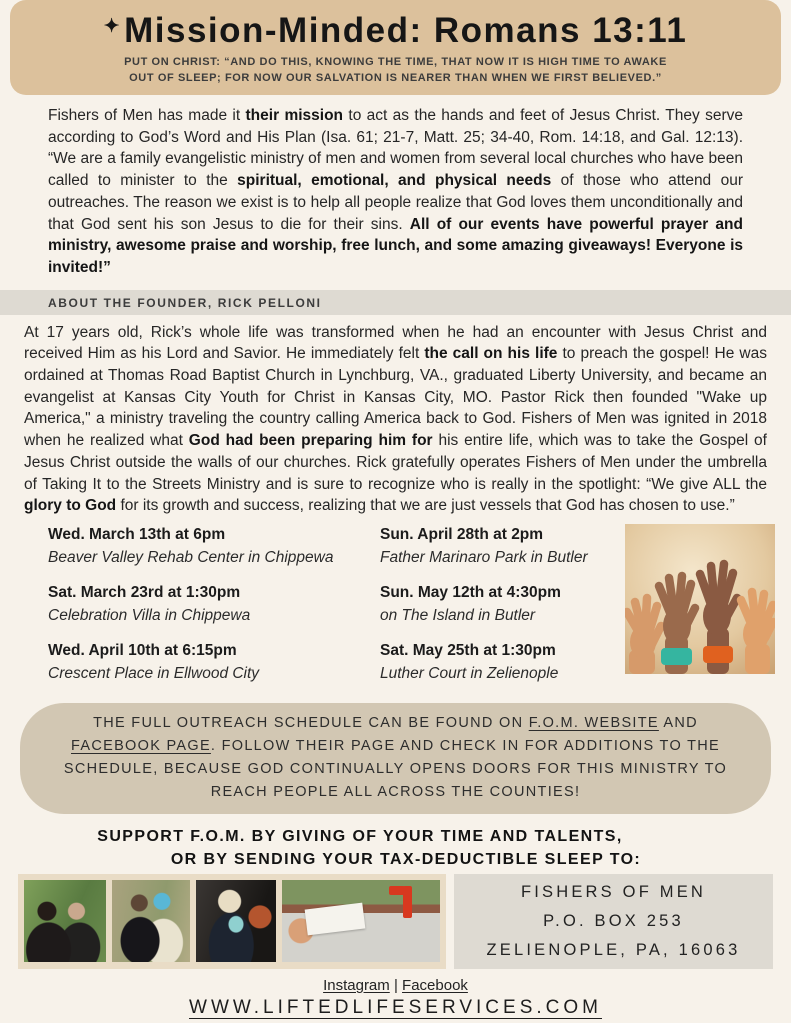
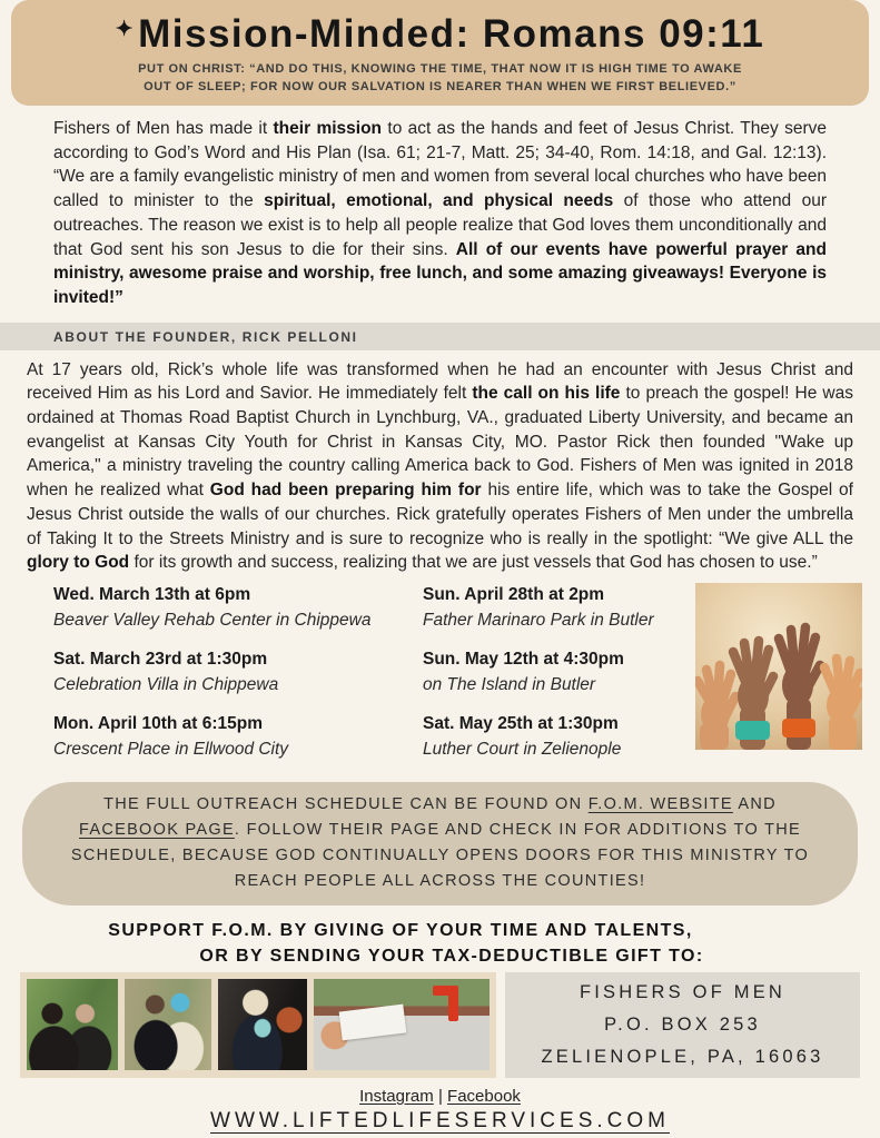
- ✦ Mission-Minded: Romans 13:11
+ ✦ Mission-Minded: Romans 09:11
  PUT ON CHRIST: “AND DO THIS, KNOWING THE TIME, THAT NOW IT IS HIGH TIME TO AWAKE
  OUT OF SLEEP; FOR NOW OUR SALVATION IS NEARER THAN WHEN WE FIRST BELIEVED.”
  Fishers of Men has made it their mission to act as the hands and feet of Jesus Christ. They serve according to God’s Word and His Plan (Isa. 61; 21-7, Matt. 25; 34-40, Rom. 14:18, and Gal. 12:13). “We are a family evangelistic ministry of men and women from several local churches who have been called to minister to the spiritual, emotional, and physical needs of those who attend our outreaches. The reason we exist is to help all people realize that God loves them unconditionally and that God sent his son Jesus to die for their sins. All of our events have powerful prayer and ministry, awesome praise and worship, free lunch, and some amazing giveaways! Everyone is invited!”
  ABOUT THE FOUNDER, RICK PELLONI
  At 17 years old, Rick’s whole life was transformed when he had an encounter with Jesus Christ and received Him as his Lord and Savior. He immediately felt the call on his life to preach the gospel! He was ordained at Thomas Road Baptist Church in Lynchburg, VA., graduated Liberty University, and became an evangelist at Kansas City Youth for Christ in Kansas City, MO. Pastor Rick then founded "Wake up America," a ministry traveling the country calling America back to God. Fishers of Men was ignited in 2018 when he realized what God had been preparing him for his entire life, which was to take the Gospel of Jesus Christ outside the walls of our churches. Rick gratefully operates Fishers of Men under the umbrella of Taking It to the Streets Ministry and is sure to recognize who is really in the spotlight: “We give ALL the glory to God for its growth and success, realizing that we are just vessels that God has chosen to use.”
  Wed. March 13th at 6pm
  Beaver Valley Rehab Center in Chippewa
  Sat. March 23rd at 1:30pm
  Celebration Villa in Chippewa
- Wed. April 10th at 6:15pm
+ Mon. April 10th at 6:15pm
  Crescent Place in Ellwood City
  Sun. April 28th at 2pm
  Father Marinaro Park in Butler
  Sun. May 12th at 4:30pm
  on The Island in Butler
  Sat. May 25th at 1:30pm
  Luther Court in Zelienople
  THE FULL OUTREACH SCHEDULE CAN BE FOUND ON F.O.M. WEBSITE AND FACEBOOK PAGE. FOLLOW THEIR PAGE AND CHECK IN FOR ADDITIONS TO THE SCHEDULE, BECAUSE GOD CONTINUALLY OPENS DOORS FOR THIS MINISTRY TO REACH PEOPLE ALL ACROSS THE COUNTIES!
  SUPPORT F.O.M. BY GIVING OF YOUR TIME AND TALENTS,
- OR BY SENDING YOUR TAX-DEDUCTIBLE SLEEP TO:
+ OR BY SENDING YOUR TAX-DEDUCTIBLE GIFT TO:
  FISHERS OF MEN
  P.O. BOX 253
  ZELIENOPLE, PA, 16063
  Instagram | Facebook
  WWW.LIFTEDLIFESERVICES.COM
